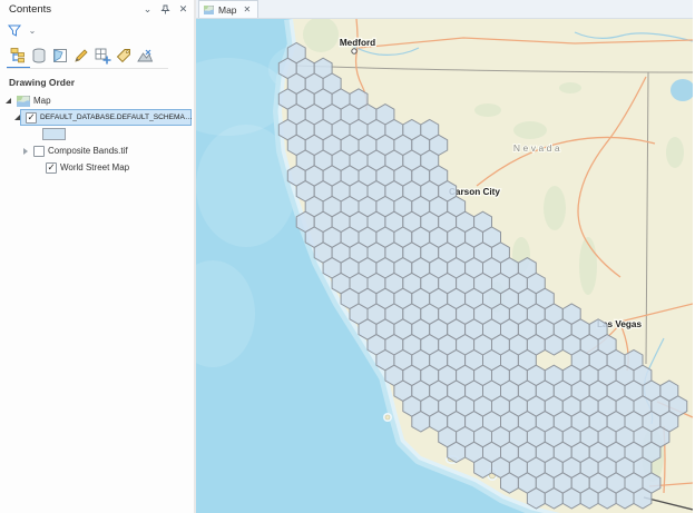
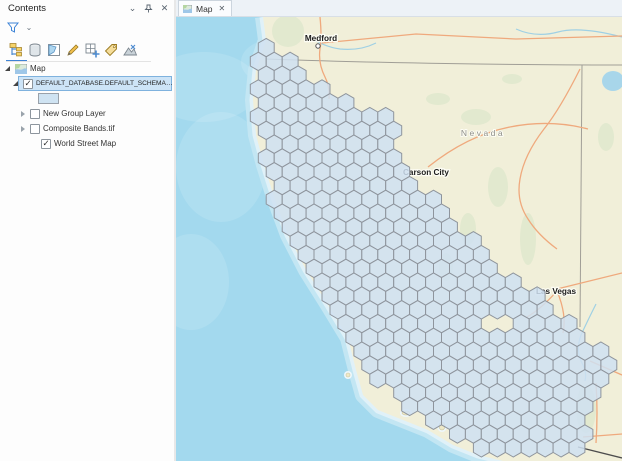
  Contents
  ⌄
  ✕
  ⌄
- Drawing Order
  Map
  ✓
+ New Group Layer
  Composite Bands.tif
  ✓
  World Street Map
  Map
  ✕
  Medford
  Nevada
  Carson City
  Las Vegas
